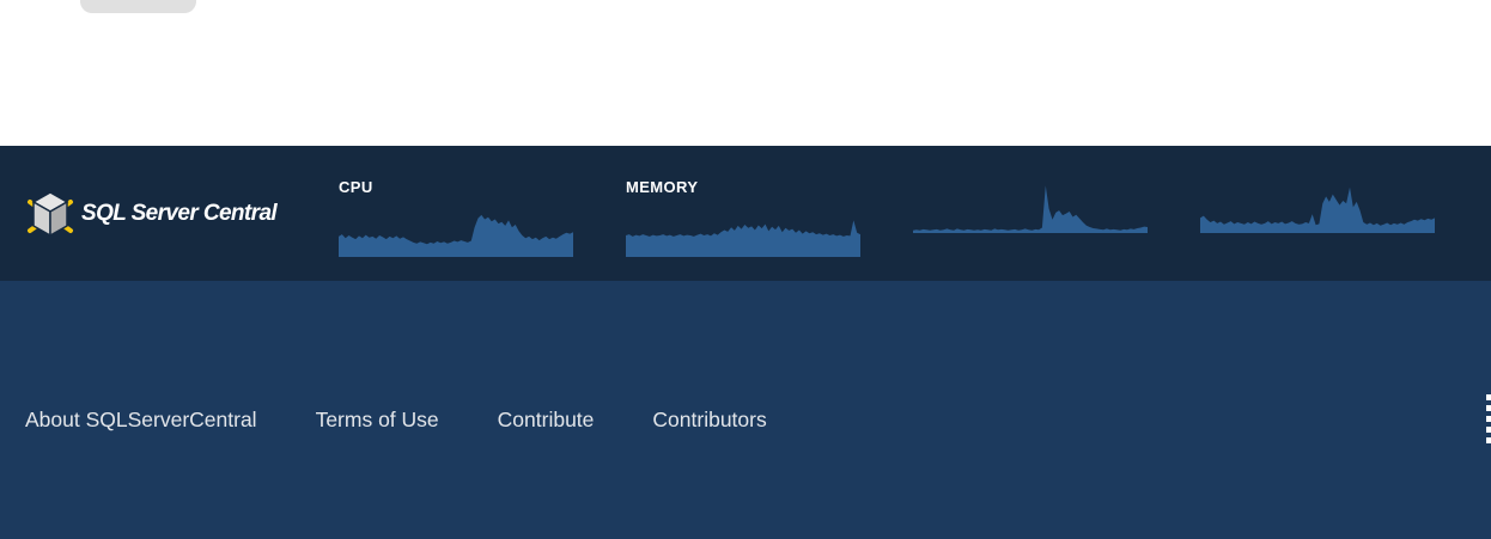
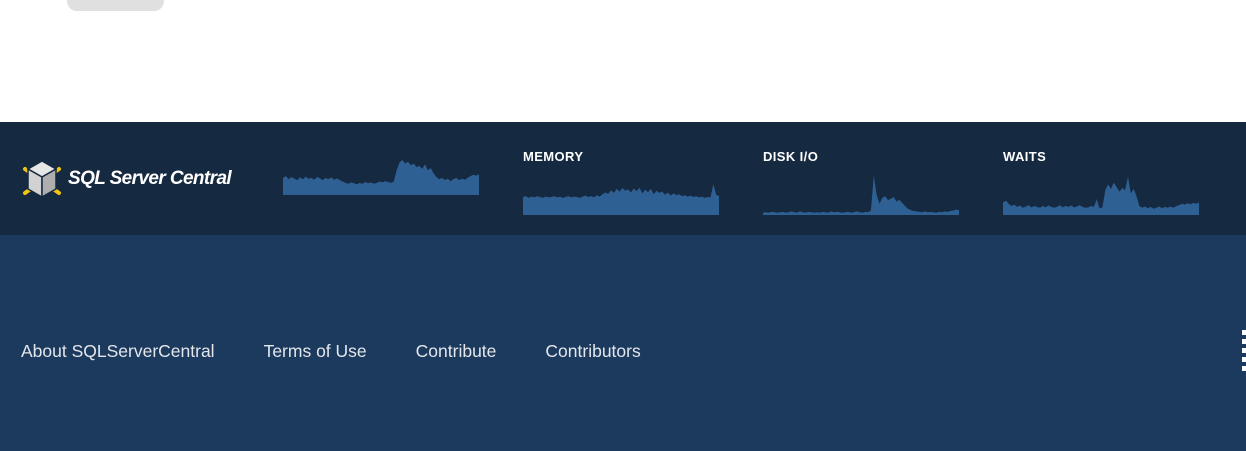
  SQL Server Central
- CPU
  MEMORY
+ DISK I/O
+ WAITS
  About SQLServerCentral
  Terms of Use
  Contribute
  Contributors
